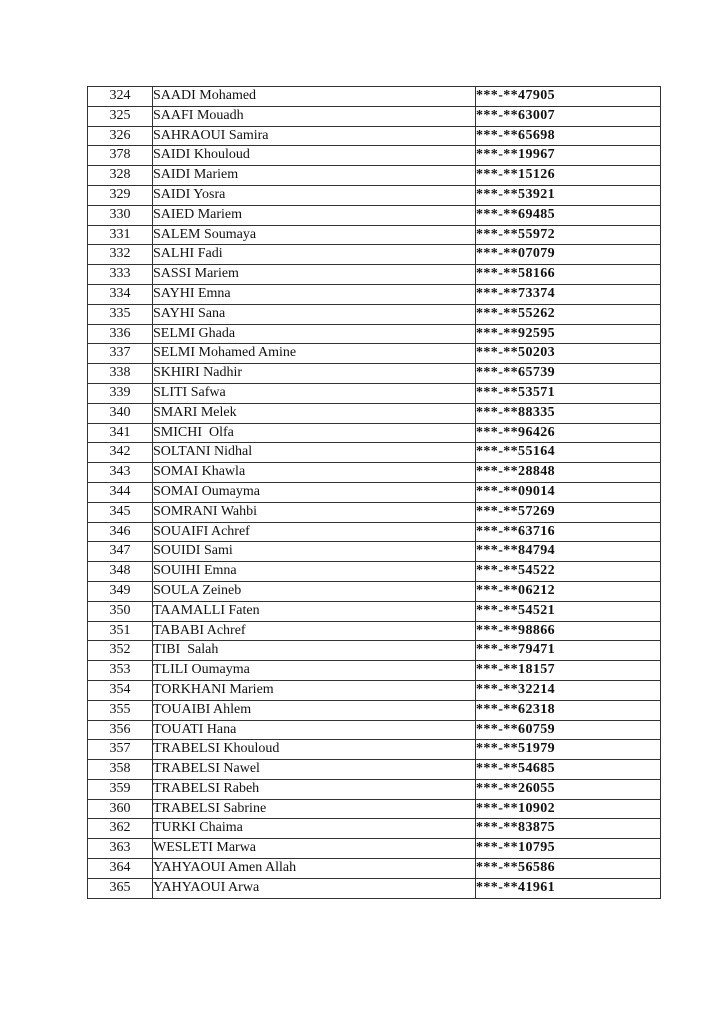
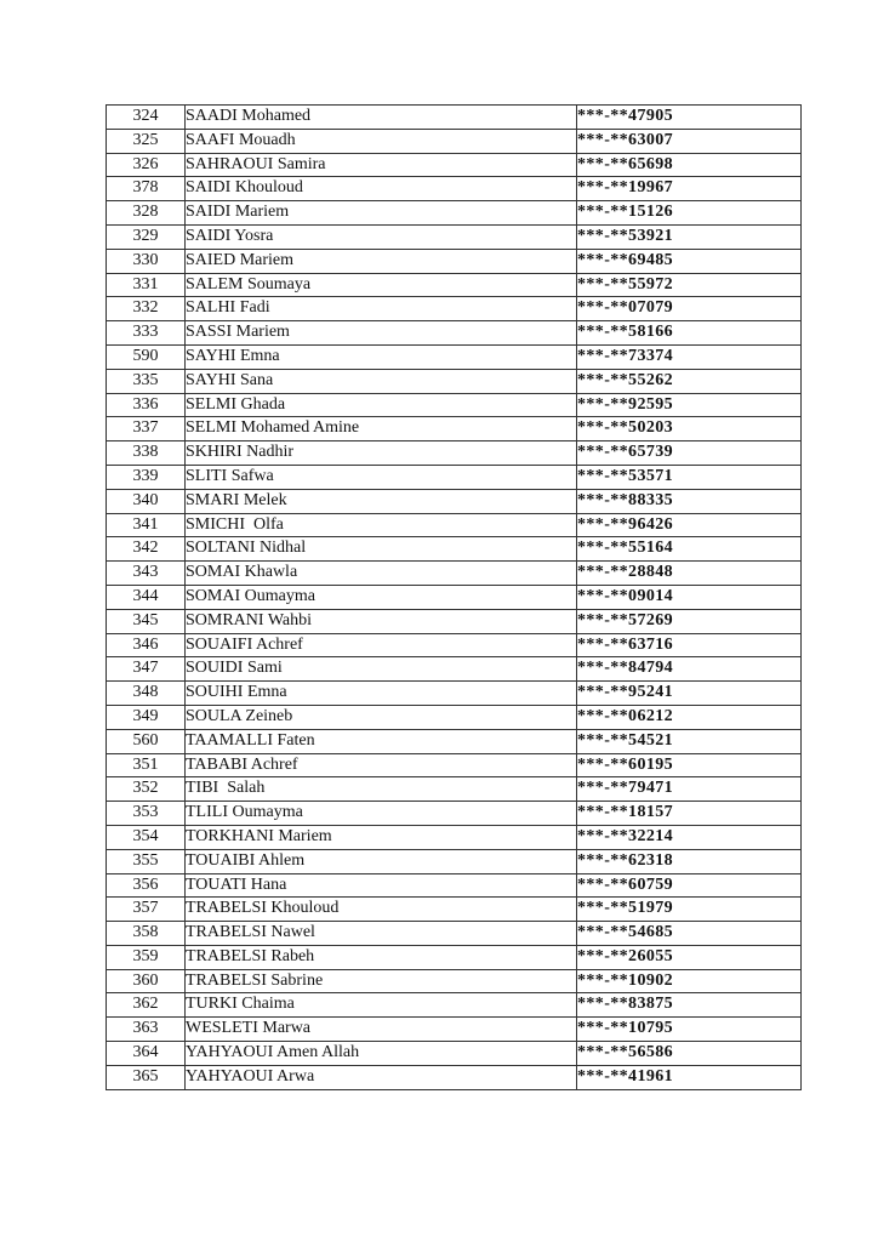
  324	SAADI Mohamed	***-**47905
  325	SAAFI Mouadh	***-**63007
  326	SAHRAOUI Samira	***-**65698
  378	SAIDI Khouloud	***-**19967
  328	SAIDI Mariem	***-**15126
  329	SAIDI Yosra	***-**53921
  330	SAIED Mariem	***-**69485
  331	SALEM Soumaya	***-**55972
  332	SALHI Fadi	***-**07079
  333	SASSI Mariem	***-**58166
- 334	SAYHI Emna	***-**73374
+ 590	SAYHI Emna	***-**73374
  335	SAYHI Sana	***-**55262
  336	SELMI Ghada	***-**92595
  337	SELMI Mohamed Amine	***-**50203
  338	SKHIRI Nadhir	***-**65739
  339	SLITI Safwa	***-**53571
  340	SMARI Melek	***-**88335
  341	SMICHI Olfa	***-**96426
  342	SOLTANI Nidhal	***-**55164
  343	SOMAI Khawla	***-**28848
  344	SOMAI Oumayma	***-**09014
  345	SOMRANI Wahbi	***-**57269
  346	SOUAIFI Achref	***-**63716
  347	SOUIDI Sami	***-**84794
- 348	SOUIHI Emna	***-**54522
+ 348	SOUIHI Emna	***-**95241
  349	SOULA Zeineb	***-**06212
- 350	TAAMALLI Faten	***-**54521
+ 560	TAAMALLI Faten	***-**54521
- 351	TABABI Achref	***-**98866
+ 351	TABABI Achref	***-**60195
  352	TIBI Salah	***-**79471
  353	TLILI Oumayma	***-**18157
  354	TORKHANI Mariem	***-**32214
  355	TOUAIBI Ahlem	***-**62318
  356	TOUATI Hana	***-**60759
  357	TRABELSI Khouloud	***-**51979
  358	TRABELSI Nawel	***-**54685
  359	TRABELSI Rabeh	***-**26055
  360	TRABELSI Sabrine	***-**10902
  362	TURKI Chaima	***-**83875
  363	WESLETI Marwa	***-**10795
  364	YAHYAOUI Amen Allah	***-**56586
  365	YAHYAOUI Arwa	***-**41961
